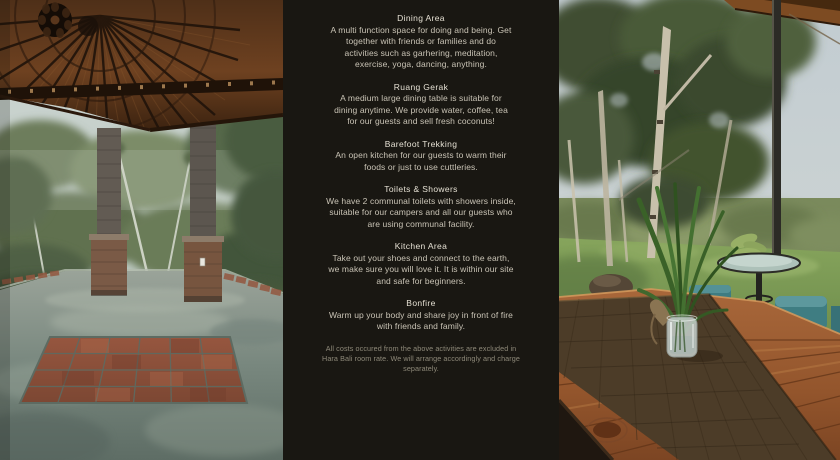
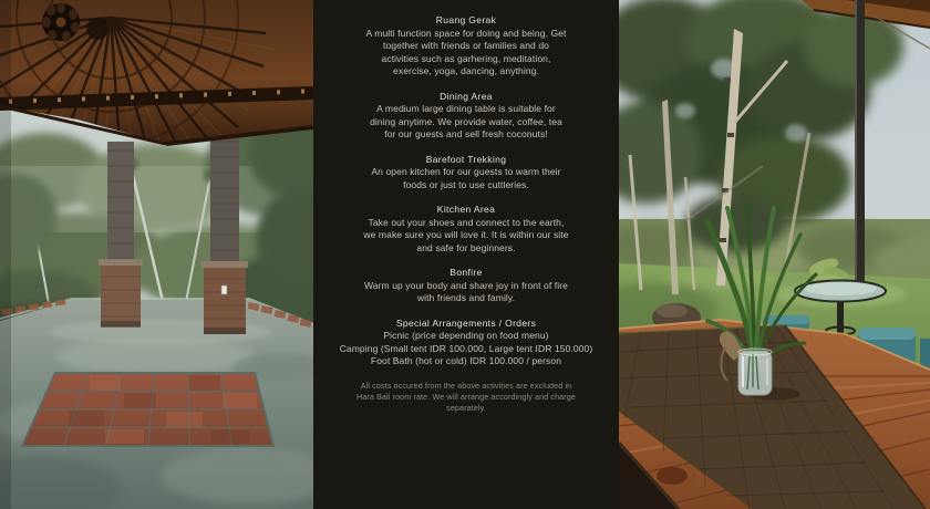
- Dining Area
+ Ruang Gerak
  A multi function space for doing and being. Get
  together with friends or families and do
  activities such as garhering, meditation,
  exercise, yoga, dancing, anything.
- Ruang Gerak
+ Dining Area
  A medium large dining table is suitable for
  dining anytime. We provide water, coffee, tea
  for our guests and sell fresh coconuts!
  Barefoot Trekking
  An open kitchen for our guests to warm their
  foods or just to use cuttleries.
- Toilets & Showers
- We have 2 communal toilets with showers inside,
- suitable for our campers and all our guests who
- are using communal facility.
  Kitchen Area
  Take out your shoes and connect to the earth,
  we make sure you will love it. It is within our site
  and safe for beginners.
  Bonfire
  Warm up your body and share joy in front of fire
  with friends and family.
+ Special Arrangements / Orders
+ Picnic (price depending on food menu)
+ Camping (Small tent IDR 100.000, Large tent IDR 150.000)
+ Foot Bath (hot or cold) IDR 100.000 / person
  All costs occured from the above activities are excluded in
  Hara Bali room rate. We will arrange accordingly and charge
  separately.
